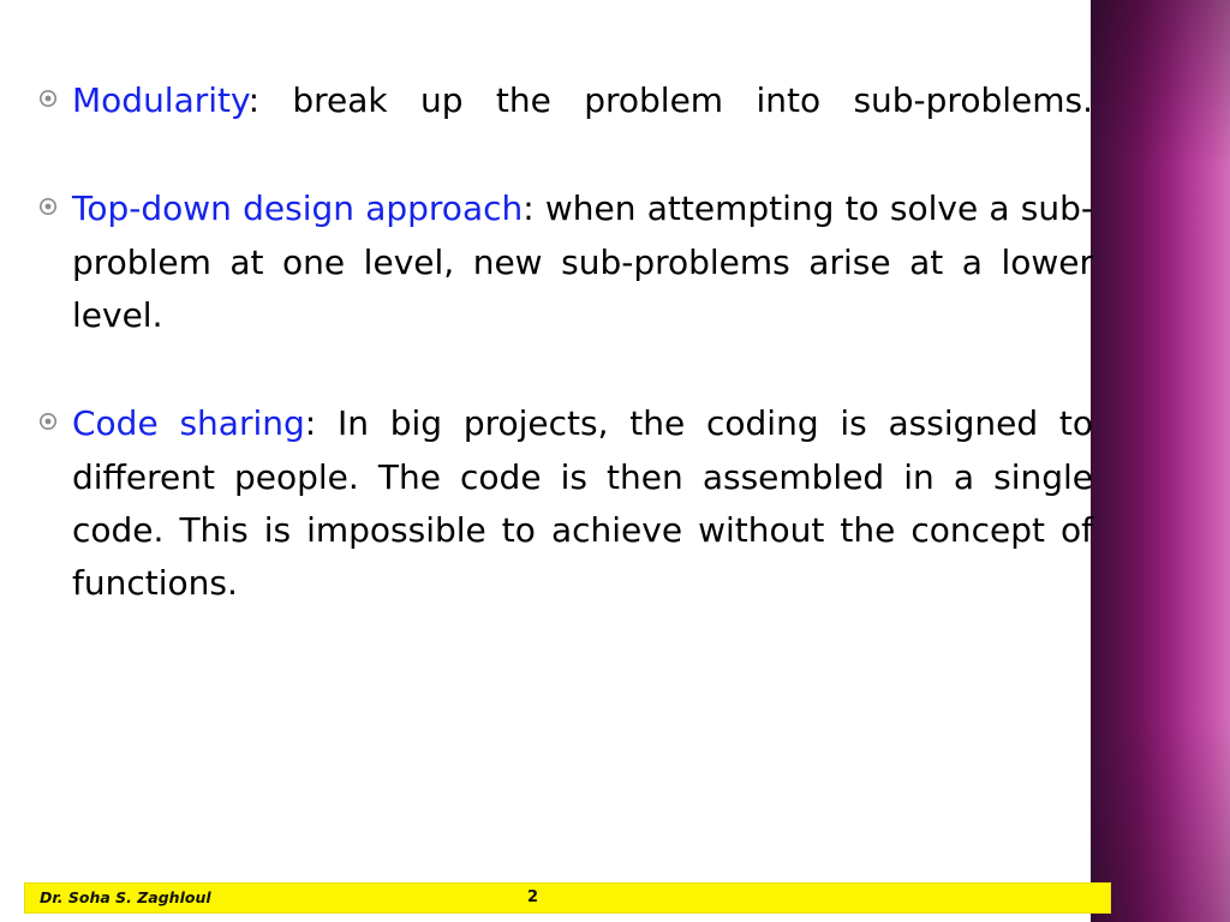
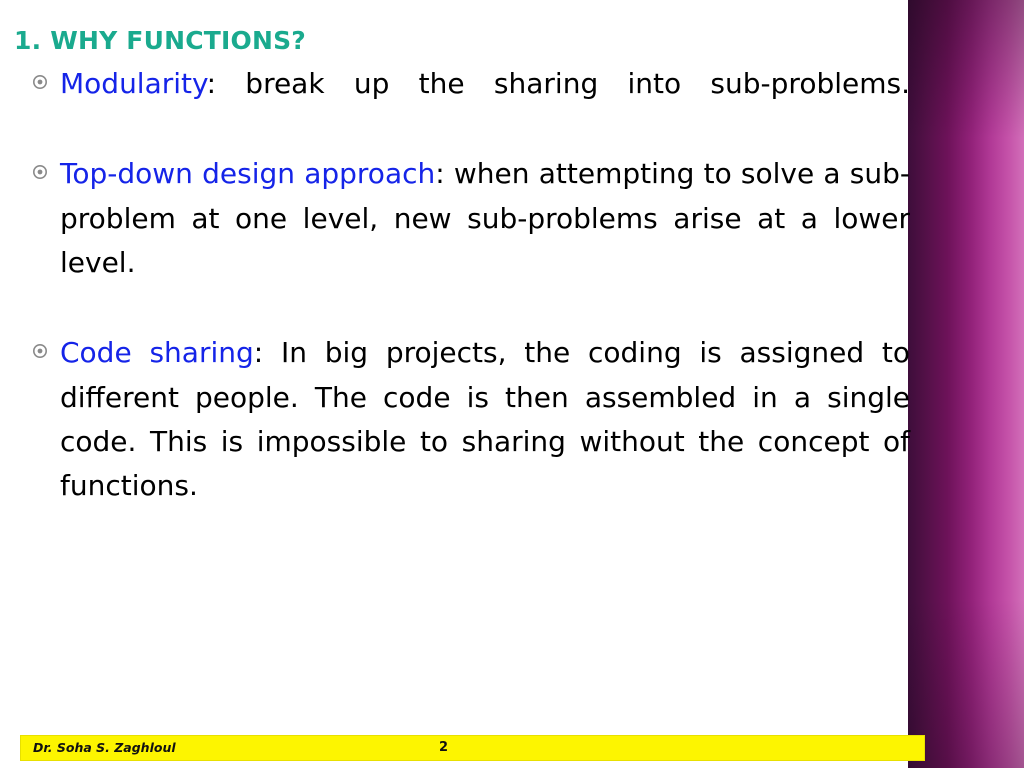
+ 1. WHY FUNCTIONS?
- Modularity: break up the problem into sub-problems.
+ Modularity: break up the sharing into sub-problems.
  Top-down design approach: when attempting to solve a sub-problem at one level, new sub-problems arise at a lower level.
- Code sharing: In big projects, the coding is assigned to different people. The code is then assembled in a single code. This is impossible to achieve without the concept of functions.
+ Code sharing: In big projects, the coding is assigned to different people. The code is then assembled in a single code. This is impossible to sharing without the concept of functions.
  Dr. Soha S. Zaghloul
  2
